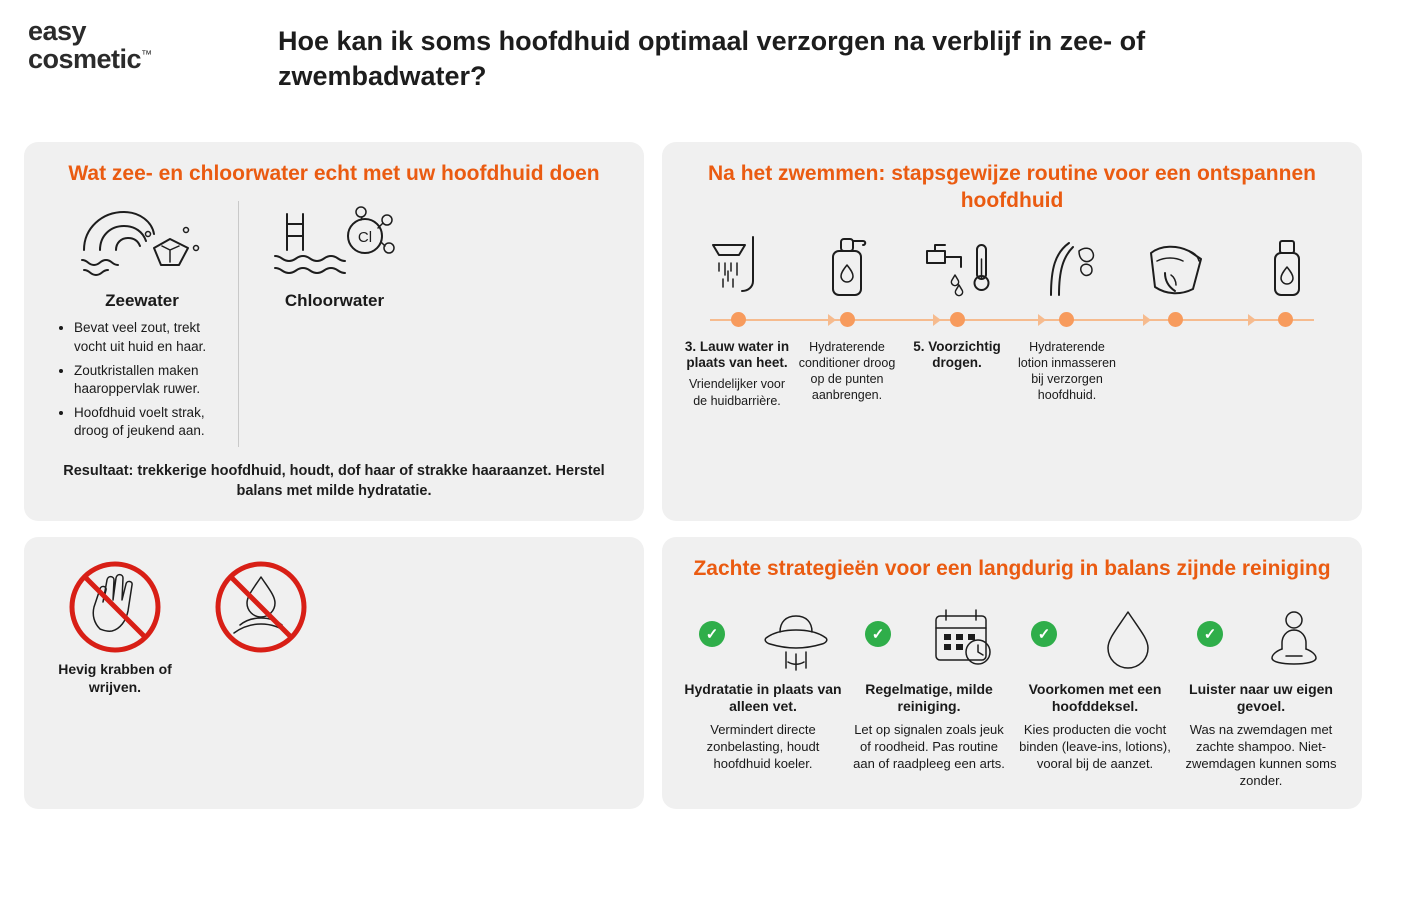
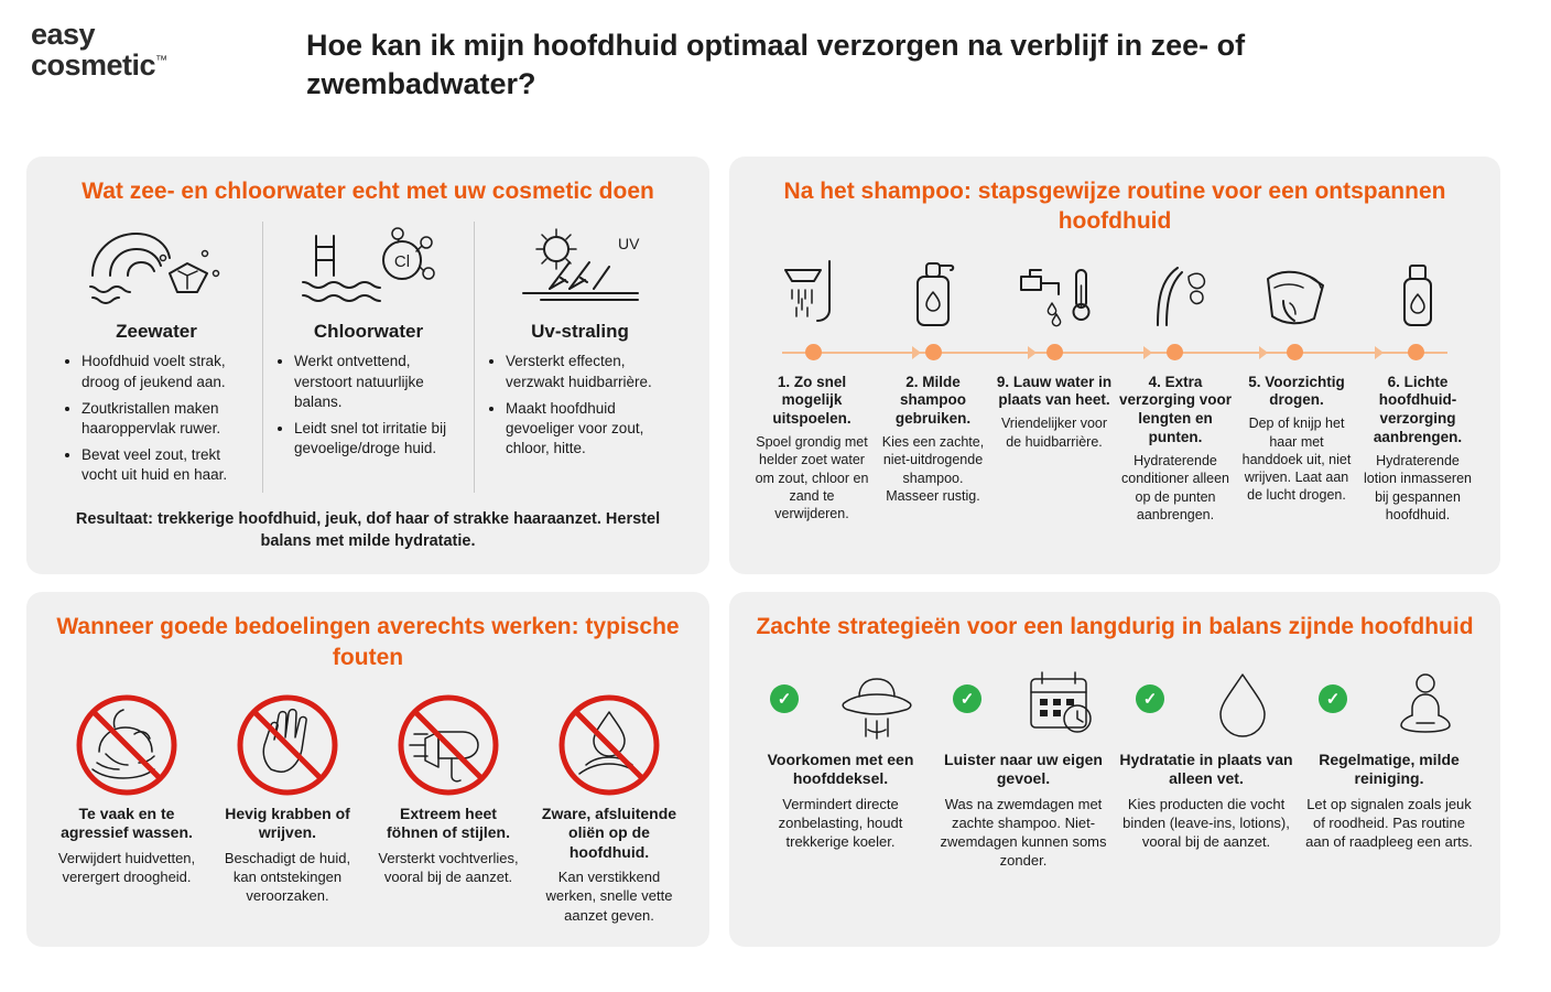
  easy
  cosmetic™
- Hoe kan ik soms hoofdhuid optimaal verzorgen na verblijf in zee- of zwembadwater?
+ Hoe kan ik mijn hoofdhuid optimaal verzorgen na verblijf in zee- of zwembadwater?
- Wat zee- en chloorwater echt met uw hoofdhuid doen
+ Wat zee- en chloorwater echt met uw cosmetic doen
  Zeewater
- Bevat veel zout, trekt vocht uit huid en haar.
+ Hoofdhuid voelt strak, droog of jeukend aan.
  Zoutkristallen maken haaroppervlak ruwer.
- Hoofdhuid voelt strak, droog of jeukend aan.
+ Bevat veel zout, trekt vocht uit huid en haar.
  Cl
  Chloorwater
+ Werkt ontvettend, verstoort natuurlijke balans.
+ Leidt snel tot irritatie bij gevoelige/droge huid.
+ UV
+ Uv-straling
+ Versterkt effecten, verzwakt huidbarrière.
+ Maakt hoofdhuid gevoeliger voor zout, chloor, hitte.
- Resultaat: trekkerige hoofdhuid, houdt, dof haar of strakke haaraanzet. Herstel balans met milde hydratatie.
+ Resultaat: trekkerige hoofdhuid, jeuk, dof haar of strakke haaraanzet. Herstel balans met milde hydratatie.
- Na het zwemmen: stapsgewijze routine voor een ontspannen hoofdhuid
+ Na het shampoo: stapsgewijze routine voor een ontspannen hoofdhuid
+ 1. Zo snel mogelijk uitspoelen.
+ Spoel grondig met helder zoet water om zout, chloor en zand te verwijderen.
+ 2. Milde shampoo gebruiken.
+ Kies een zachte, niet-uitdrogende shampoo. Masseer rustig.
- 3. Lauw water in plaats van heet.
+ 9. Lauw water in plaats van heet.
  Vriendelijker voor de huidbarrière.
+ 4. Extra verzorging voor lengten en punten.
- Hydraterende conditioner droog op de punten aanbrengen.
+ Hydraterende conditioner alleen op de punten aanbrengen.
  5. Voorzichtig drogen.
+ Dep of knijp het haar met handdoek uit, niet wrijven. Laat aan de lucht drogen.
+ 6. Lichte hoofdhuid-verzorging aanbrengen.
- Hydraterende lotion inmasseren bij verzorgen hoofdhuid.
+ Hydraterende lotion inmasseren bij gespannen hoofdhuid.
+ Wanneer goede bedoelingen averechts werken: typische fouten
+ Te vaak en te agressief wassen.
+ Verwijdert huidvetten, verergert droogheid.
  Hevig krabben of wrijven.
+ Beschadigt de huid, kan ontstekingen veroorzaken.
+ Extreem heet föhnen of stijlen.
+ Versterkt vochtverlies, vooral bij de aanzet.
+ Zware, afsluitende oliën op de hoofdhuid.
+ Kan verstikkend werken, snelle vette aanzet geven.
- Zachte strategieën voor een langdurig in balans zijnde reiniging
+ Zachte strategieën voor een langdurig in balans zijnde hoofdhuid
  ✓
- Hydratatie in plaats van alleen vet.
+ Voorkomen met een hoofddeksel.
- Vermindert directe zonbelasting, houdt hoofdhuid koeler.
+ Vermindert directe zonbelasting, houdt trekkerige koeler.
  ✓
- Regelmatige, milde reiniging.
+ Luister naar uw eigen gevoel.
- Let op signalen zoals jeuk of roodheid. Pas routine aan of raadpleeg een arts.
+ Was na zwemdagen met zachte shampoo. Niet-zwemdagen kunnen soms zonder.
  ✓
- Voorkomen met een hoofddeksel.
+ Hydratatie in plaats van alleen vet.
  Kies producten die vocht binden (leave-ins, lotions), vooral bij de aanzet.
  ✓
- Luister naar uw eigen gevoel.
+ Regelmatige, milde reiniging.
- Was na zwemdagen met zachte shampoo. Niet-zwemdagen kunnen soms zonder.
+ Let op signalen zoals jeuk of roodheid. Pas routine aan of raadpleeg een arts.
